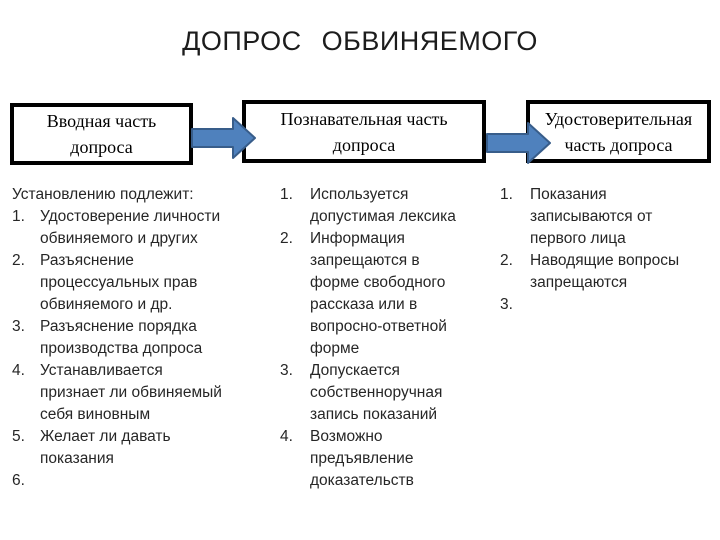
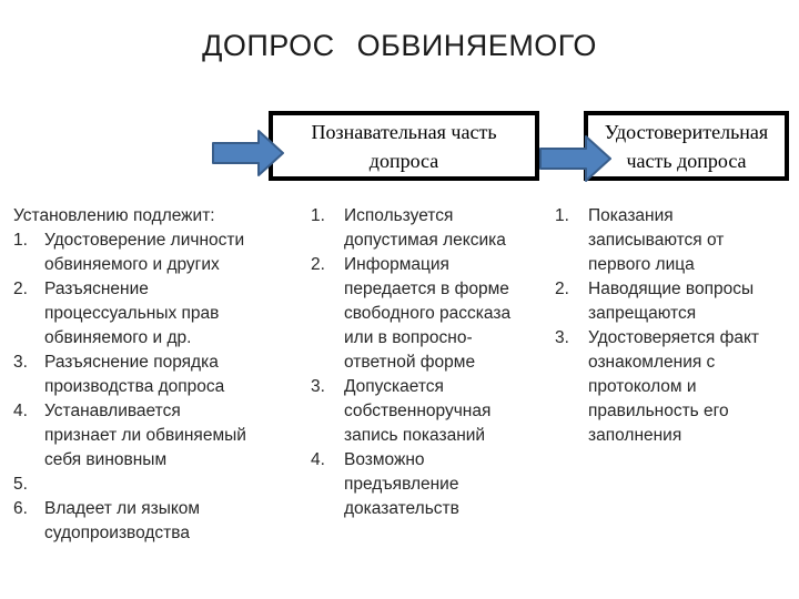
  ДОПРОС ОБВИНЯЕМОГО
- Вводная часть допроса
  Познавательная часть допроса
  Удостоверительная часть допроса
  Установлению подлежит:
  1.
  Удостоверение личности обвиняемого и других
  2.
  Разъяснение процессуальных прав обвиняемого и др.
  3.
  Разъяснение порядка производства допроса
  4.
  Устанавливается признает ли обвиняемый себя виновным
  5.
- Желает ли давать показания
  6.
+ Владеет ли языком судопроизводства
  1.
  Используется допустимая лексика
  2.
- Информация запрещаются в форме свободного рассказа или в вопросно-ответной форме
+ Информация передается в форме свободного рассказа или в вопросно-ответной форме
  3.
  Допускается собственноручная запись показаний
  4.
  Возможно предъявление доказательств
  1.
  Показания записываются от первого лица
  2.
  Наводящие вопросы запрещаются
  3.
+ Удостоверяется факт ознакомления с протоколом и правильность его заполнения
